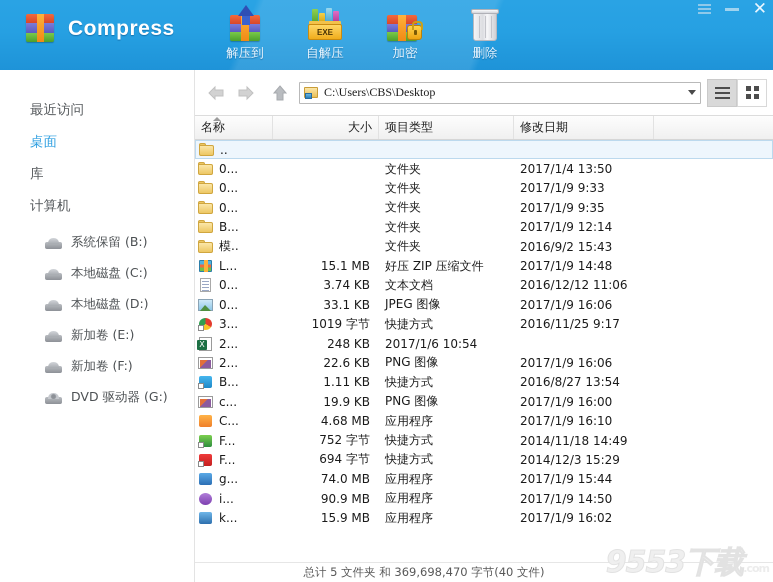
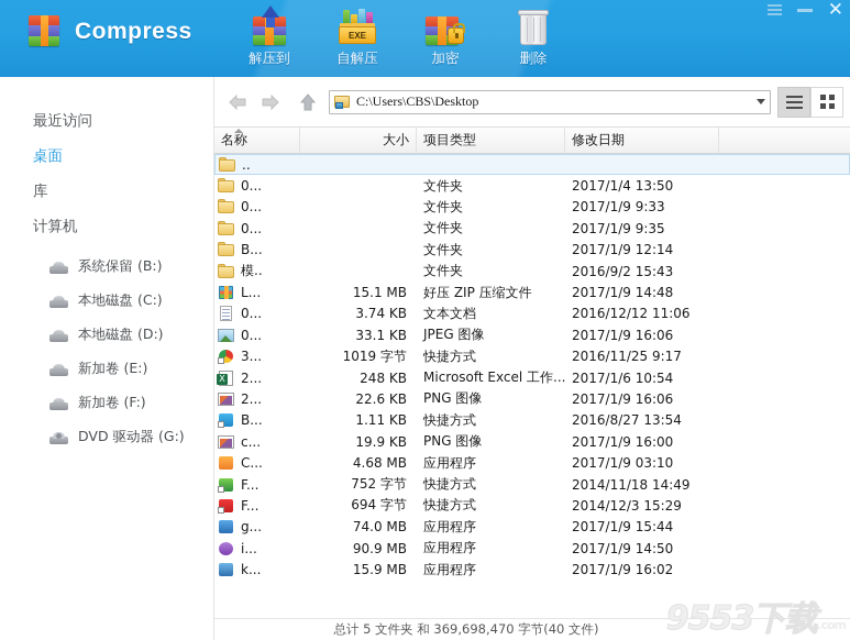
  Compress
  解压到
  EXE
  自解压
  加密
  删除
  ✕
  最近访问
  桌面
  库
  计算机
  系统保留 (B:)
  本地磁盘 (C:)
  本地磁盘 (D:)
  新加卷 (E:)
  新加卷 (F:)
  DVD 驱动器 (G:)
  C:\Users\CBS\Desktop
  名称
  大小
  项目类型
  修改日期
  ..
  0...
  文件夹
  2017/1/4 13:50
  0...
  文件夹
  2017/1/9 9:33
  0...
  文件夹
  2017/1/9 9:35
  B...
  文件夹
  2017/1/9 12:14
  模..
  文件夹
  2016/9/2 15:43
  L...
  15.1 MB
  好压 ZIP 压缩文件
  2017/1/9 14:48
  0...
  3.74 KB
  文本文档
  2016/12/12 11:06
  0...
  33.1 KB
  JPEG 图像
  2017/1/9 16:06
  3...
  1019 字节
  快捷方式
  2016/11/25 9:17
  X
  2...
  248 KB
+ Microsoft Excel 工作...
  2017/1/6 10:54
  2...
  22.6 KB
  PNG 图像
  2017/1/9 16:06
  B...
  1.11 KB
  快捷方式
  2016/8/27 13:54
  c...
  19.9 KB
  PNG 图像
  2017/1/9 16:00
  C...
  4.68 MB
  应用程序
- 2017/1/9 16:10
+ 2017/1/9 03:10
  F...
  752 字节
  快捷方式
  2014/11/18 14:49
  F...
  694 字节
  快捷方式
  2014/12/3 15:29
  g...
  74.0 MB
  应用程序
  2017/1/9 15:44
  i...
  90.9 MB
  应用程序
  2017/1/9 14:50
  k...
  15.9 MB
  应用程序
  2017/1/9 16:02
  总计 5 文件夹 和 369,698,470 字节(40 文件)
  9553下载.com
